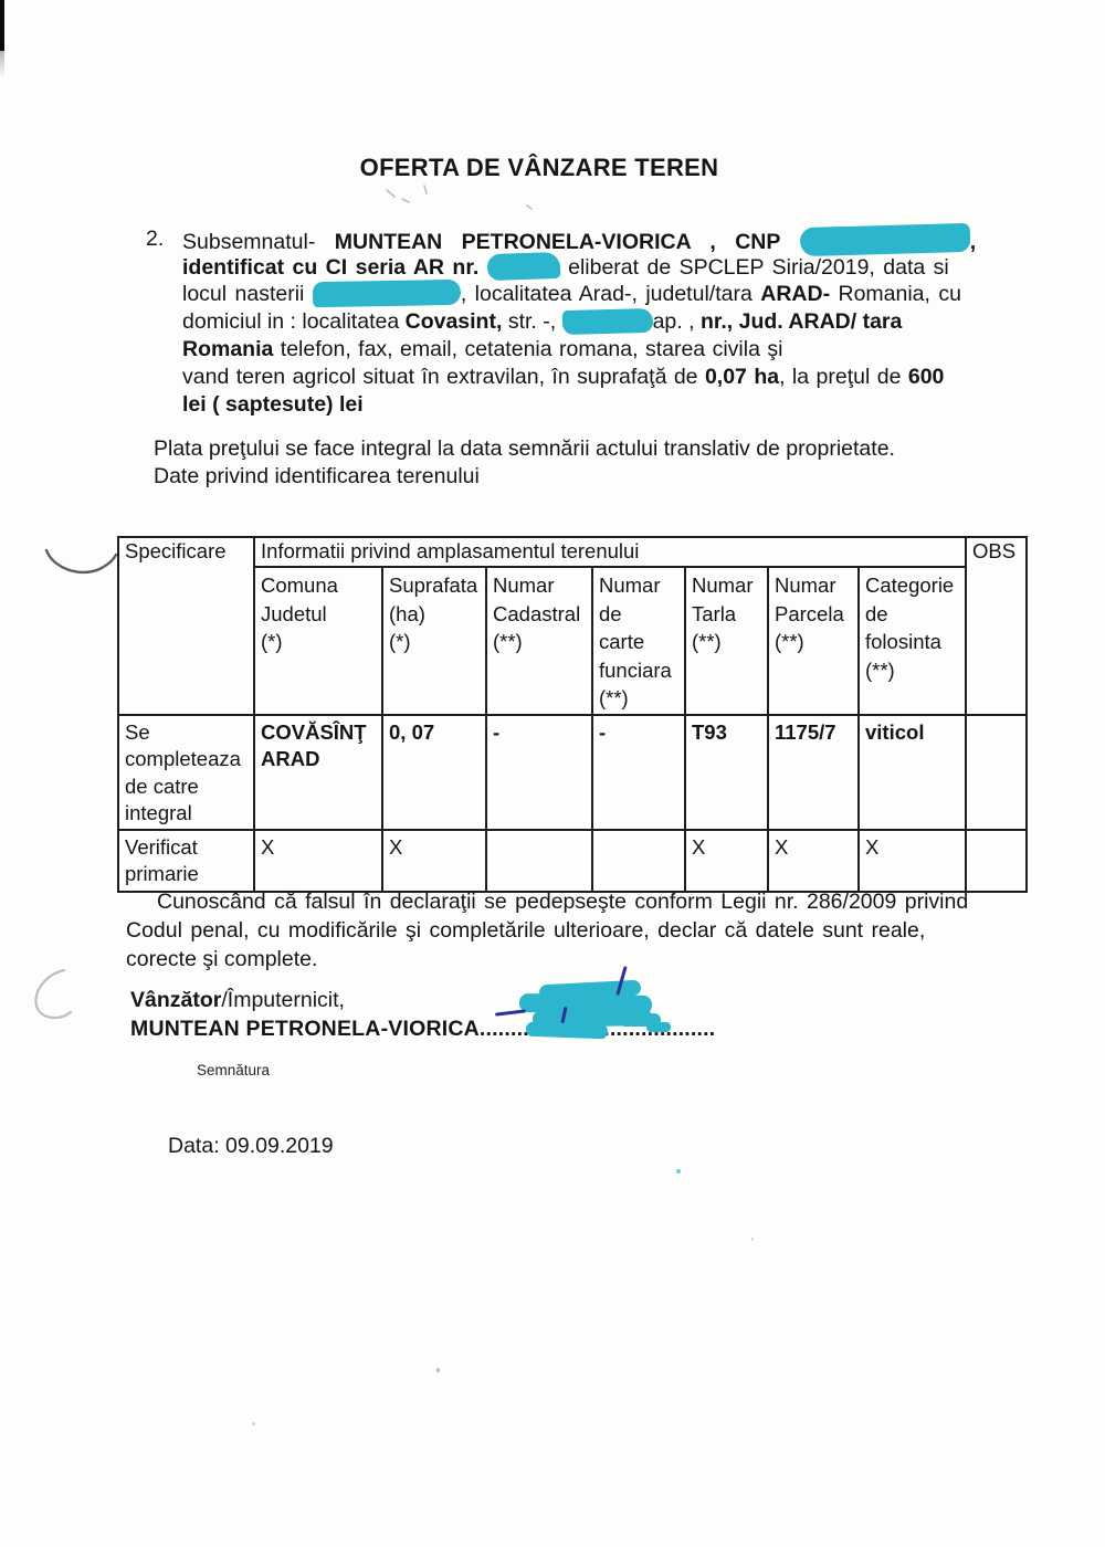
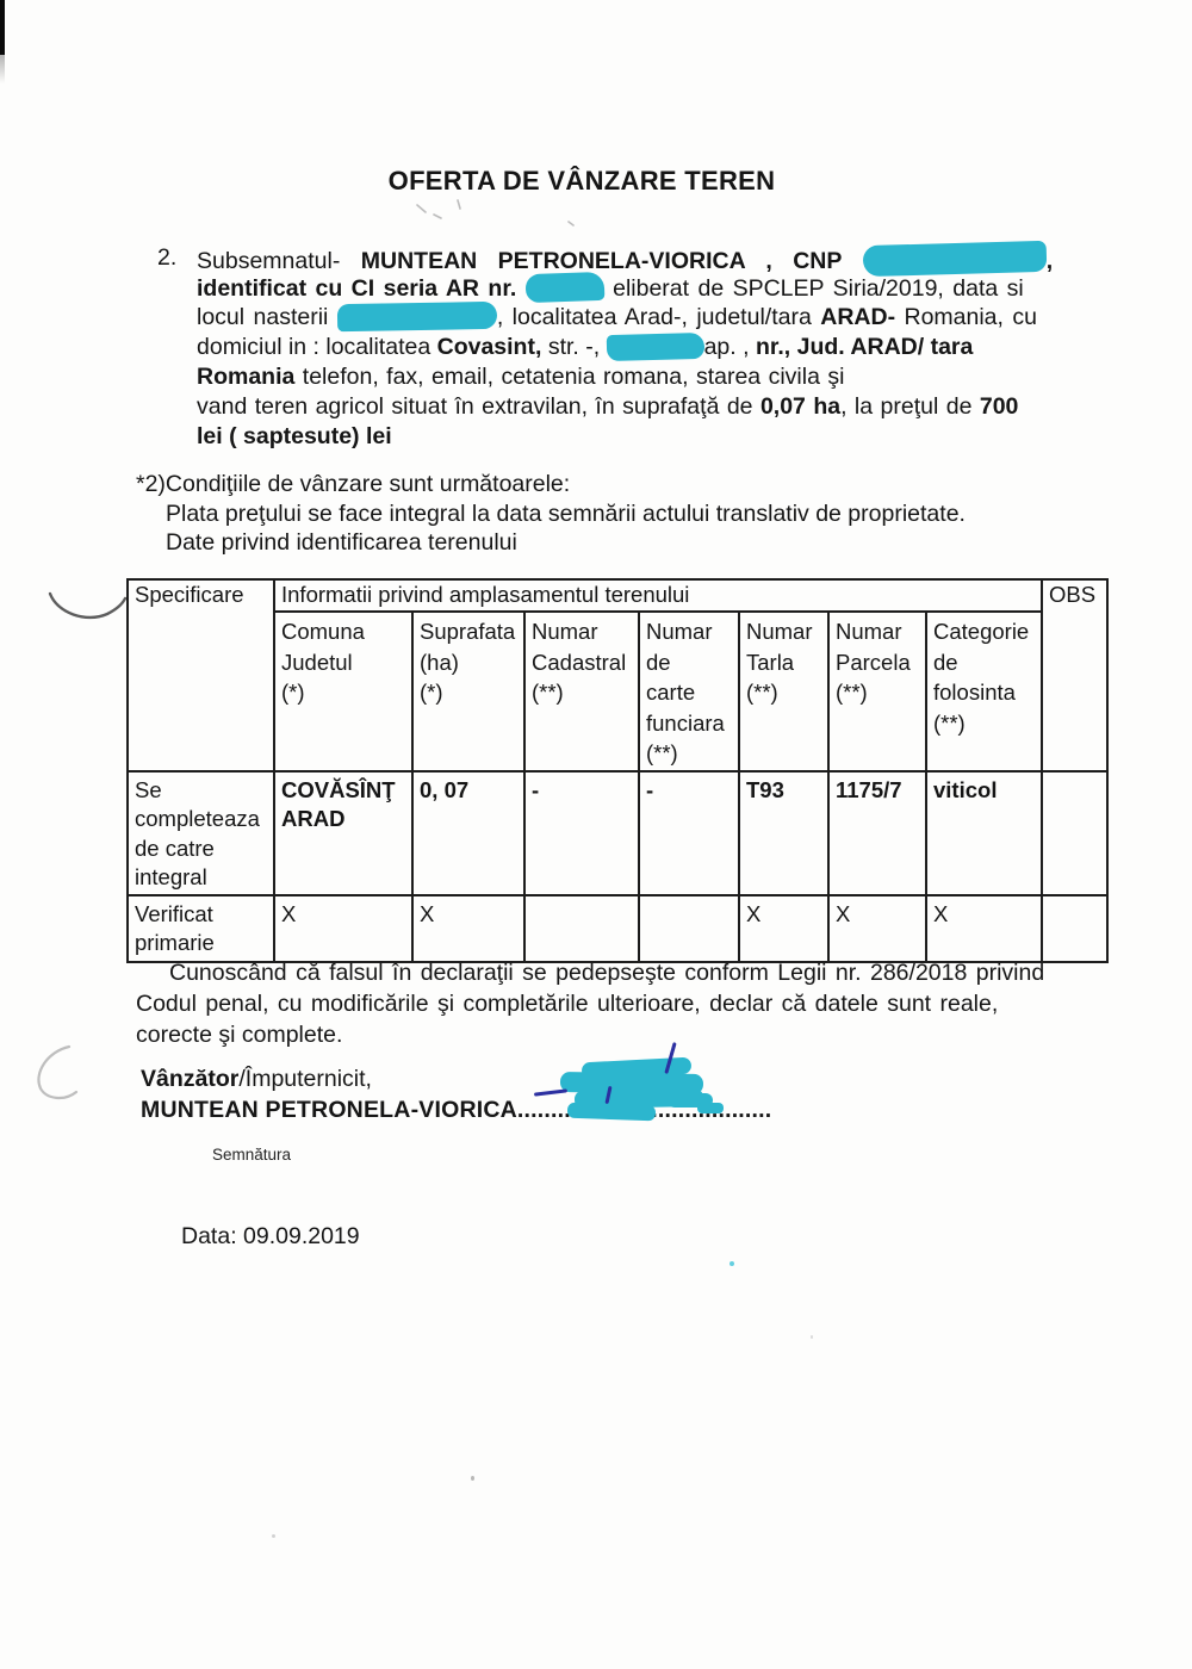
  OFERTA DE VÂNZARE TEREN
  2.
  Subsemnatul- MUNTEAN PETRONELA-VIORICA , CNP ,
  identificat cu CI seria AR nr. eliberat de SPCLEP Siria/2019, data si
  locul nasterii , localitatea Arad-, judetul/tara ARAD- Romania, cu
  domiciul in : localitatea Covasint, str. -, ap. , nr., Jud. ARAD/ tara
  Romania telefon, fax, email, cetatenia romana, starea civila şi
- vand teren agricol situat în extravilan, în suprafaţă de 0,07 ha, la preţul de 600
+ vand teren agricol situat în extravilan, în suprafaţă de 0,07 ha, la preţul de 700
  lei ( saptesute) lei
+ *2)Condiţiile de vânzare sunt următoarele:
  Plata preţului se face integral la data semnării actului translativ de proprietate.
  Date privind identificarea terenului
  Specificare	Informatii privind amplasamentul terenului	OBS
  Comuna Judetul (*)	Suprafata (ha) (*)	Numar Cadastral (**)	Numar de carte funciara (**)	Numar Tarla (**)	Numar Parcela (**)	Categorie de folosinta (**)
  Se completeaza de catre integral	COVĂSÎNŢ ARAD	0, 07	-	-	T93	1175/7	viticol
  Verificat primarie	X	X			X	X	X
- Cunoscând că falsul în declaraţii se pedepseşte conform Legii nr. 286/2009 privind
+ Cunoscând că falsul în declaraţii se pedepseşte conform Legii nr. 286/2018 privind
  Codul penal, cu modificările şi completările ulterioare, declar că datele sunt reale,
  corecte şi complete.
  Vânzător/Împuternicit,
  MUNTEAN PETRONELA-VIORICA....................
  Semnătura
  Data: 09.09.2019
